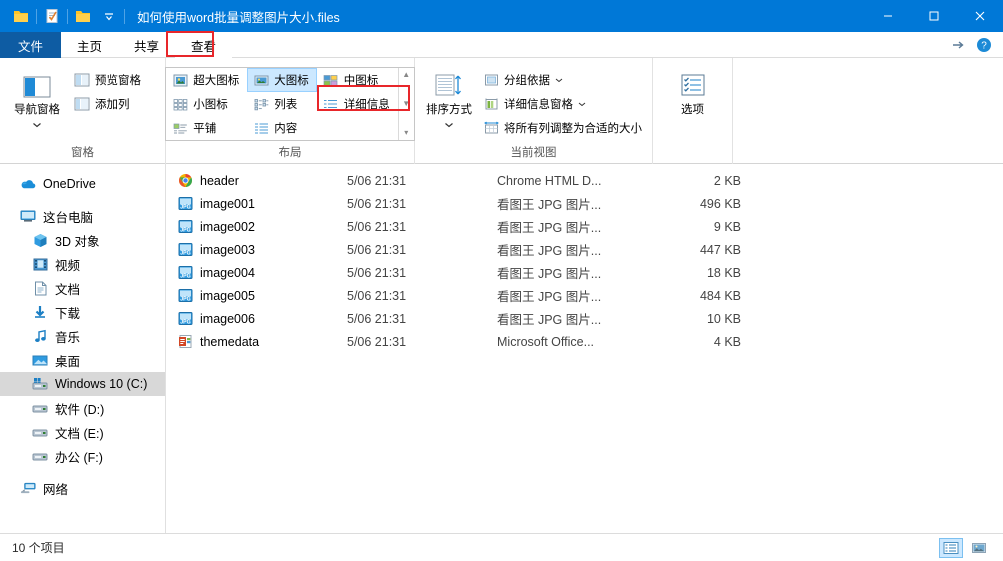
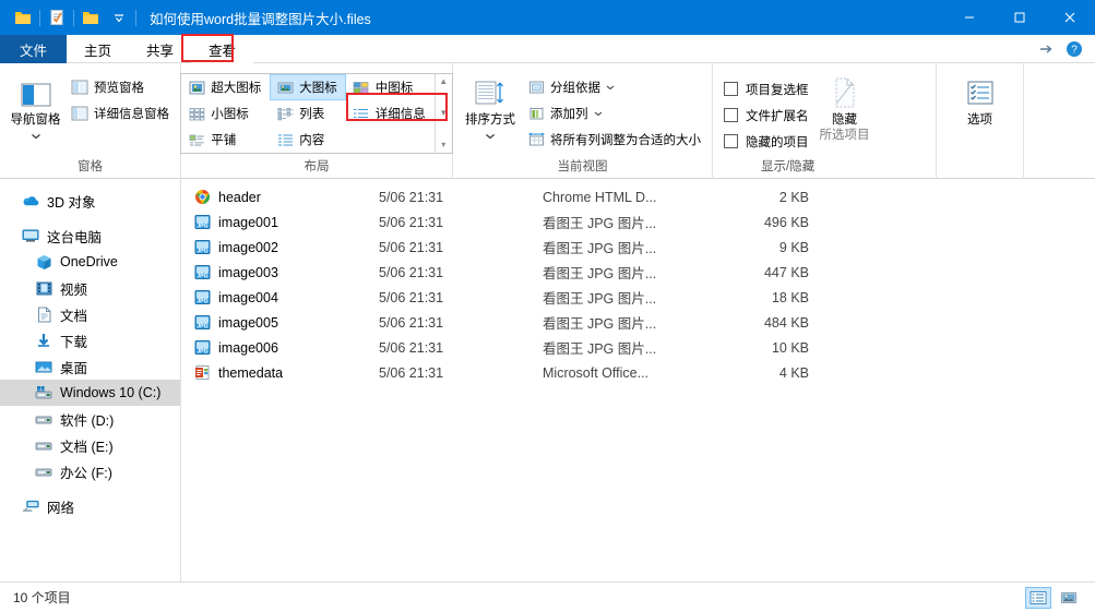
  如何使用word批量调整图片大小.files
  文件
  主页
  共享
  查看
  ?
  导航窗格
  预览窗格
- 添加列
+ 详细信息窗格
  窗格
  超大图标
  大图标
  中图标
  小图标
  列表
  详细信息
  平铺
  内容
  ▲
  ▼
  ▾
  布局
  排序方式
  分组依据
- 详细信息窗格
+ 添加列
  将所有列调整为合适的大小
  当前视图
+ 项目复选框
+ 文件扩展名
+ 隐藏的项目
+ 隐藏
+ 所选项目
+ 显示/隐藏
  选项
- OneDrive
+ 3D 对象
  这台电脑
- 3D 对象
+ OneDrive
  视频
  文档
  下载
- 音乐
  桌面
  Windows 10 (C:)
  软件 (D:)
  文档 (E:)
  办公 (F:)
  网络
  header
  5/06 21:31
  Chrome HTML D...
  2 KB
  image001
  5/06 21:31
  看图王 JPG 图片...
  496 KB
  image002
  5/06 21:31
  看图王 JPG 图片...
  9 KB
  image003
  5/06 21:31
  看图王 JPG 图片...
  447 KB
  image004
  5/06 21:31
  看图王 JPG 图片...
  18 KB
  image005
  5/06 21:31
  看图王 JPG 图片...
  484 KB
  image006
  5/06 21:31
  看图王 JPG 图片...
  10 KB
  themedata
  5/06 21:31
  Microsoft Office...
  4 KB
  10 个项目
